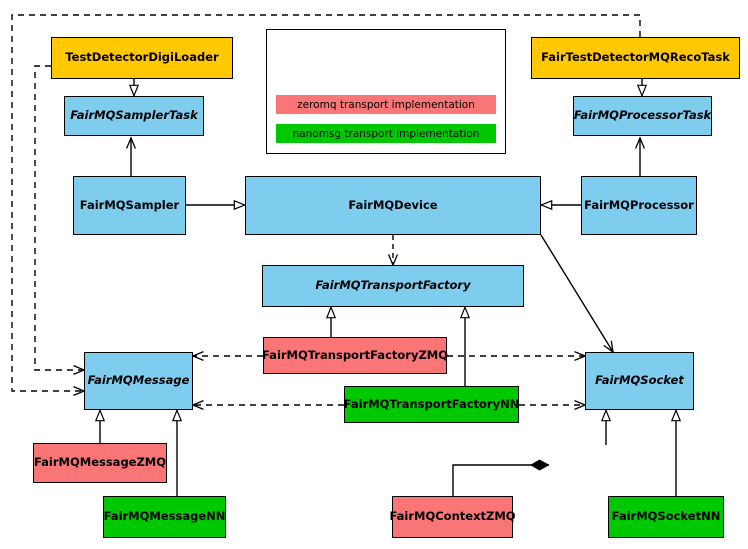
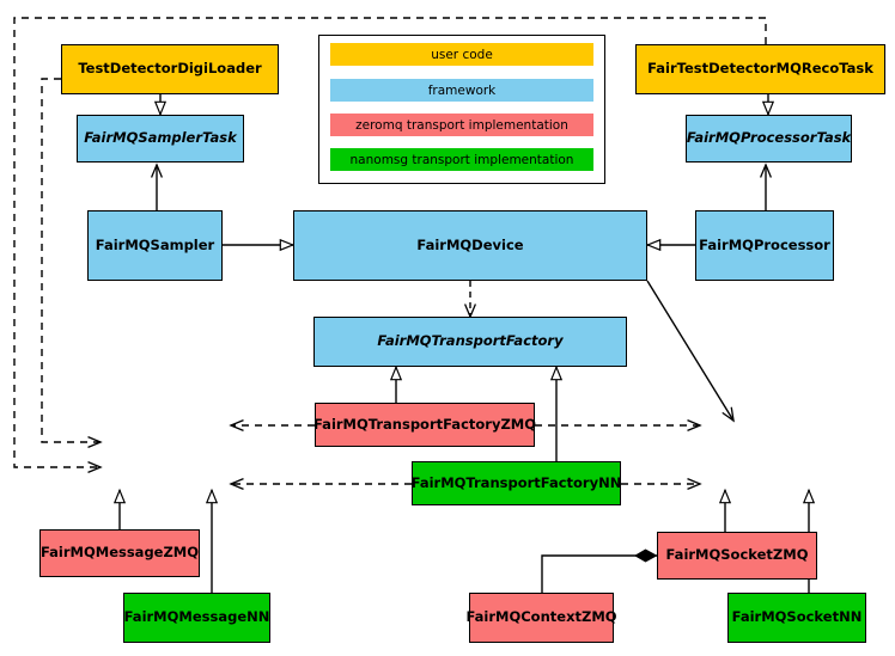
+ user code
+ framework
  zeromq transport implementation
  nanomsg transport implementation
  TestDetectorDigiLoader
  FairTestDetectorMQRecoTask
  FairMQSamplerTask
  FairMQProcessorTask
  FairMQSampler
  FairMQDevice
  FairMQProcessor
  FairMQTransportFactory
  FairMQTransportFactoryZMQ
  FairMQTransportFactoryNN
- FairMQMessage
- FairMQSocket
  FairMQMessageZMQ
  FairMQMessageNN
+ FairMQSocketZMQ
  FairMQSocketNN
  FairMQContextZMQ
